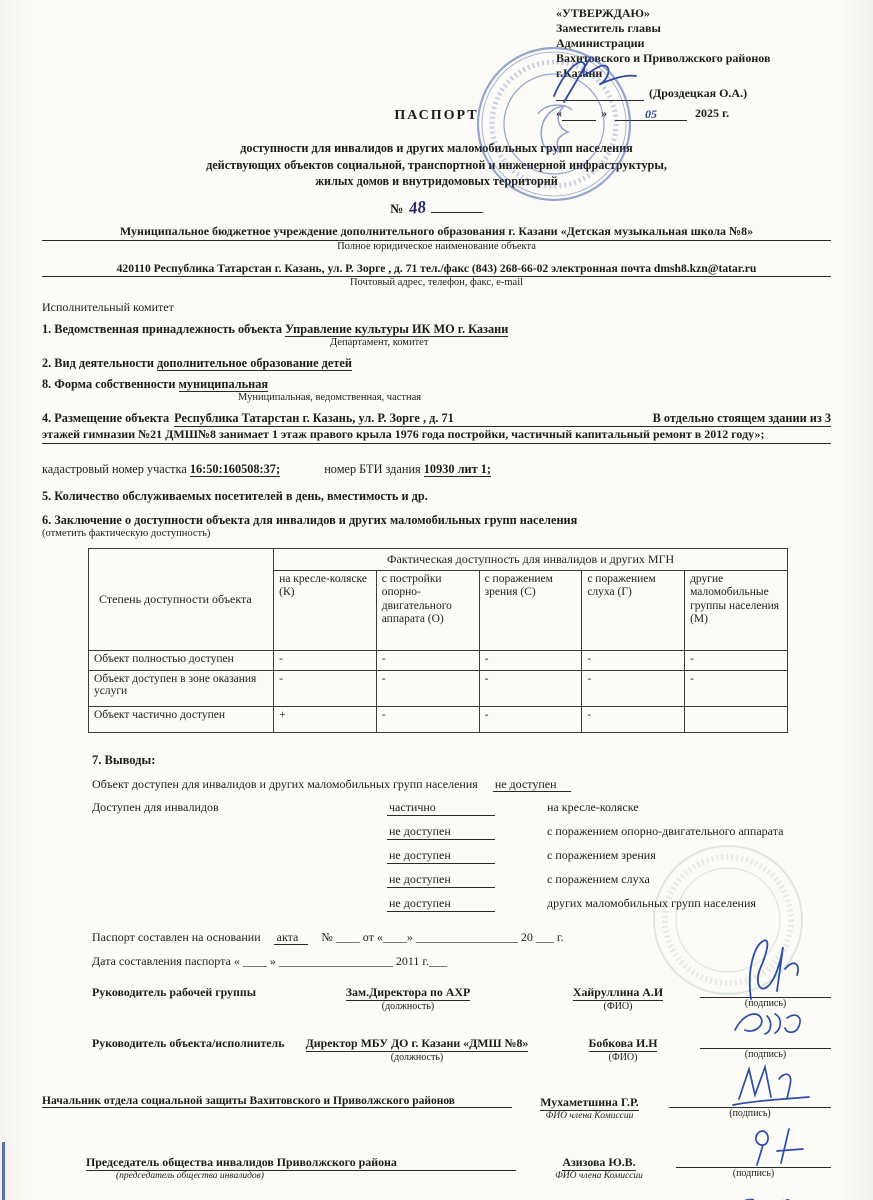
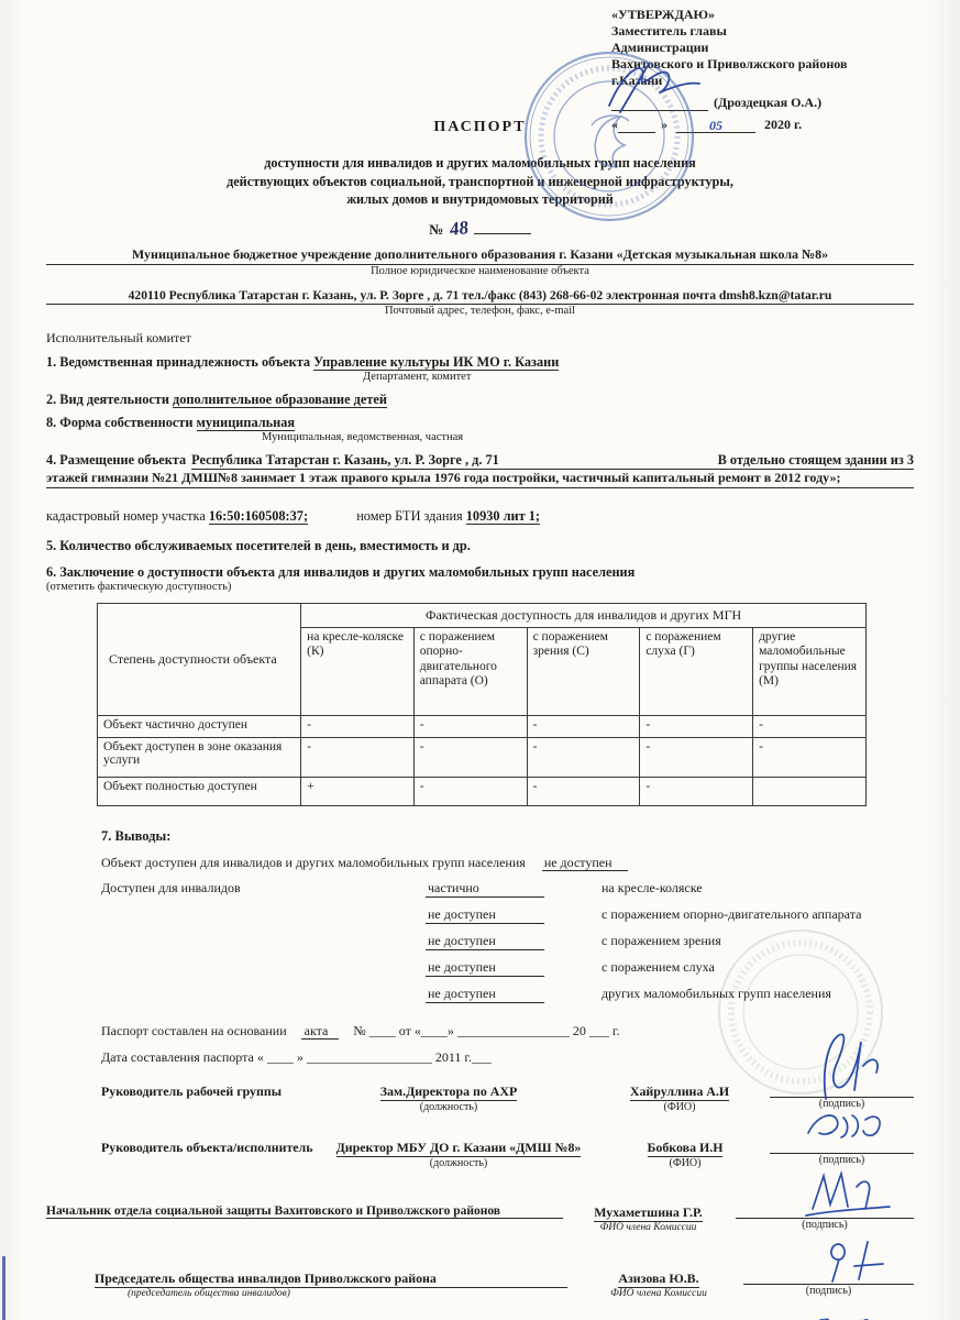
  «УТВЕРЖДАЮ»
  Заместитель главы
  Администрации
  Вахитовского и Приволжского районов
  г.азани
  (Дроздецкая О.А.)
  «
  »
  05
- 2025 г.
+ 2020 г.
  ПАСПОРТ
  доступности для инвалидов и других маломобильных групп населения
  действующих объектов социальной, транспортной и инженерной инфраструктуры,
  жилых домов и внутридомовых территорий
  Муниципальное бюджетное учреждение дополнительного образования г. Казани «Детская музыкальная школа №8»
  Полное юридическое наименование объекта
  420110 Республика Татарстан г. Казань, ул. Р. Зорге , д. 71 тел./факс (843) 268-66-02 электронная почта dmsh8.kzn@tatar.ru
  Почтовый адрес, телефон, факс, e-mail
  Исполнительный комитет
  1. Ведомственная принадлежность объекта Управление культуры ИК МО г. Казани
  Департамент, комитет
  2. Вид деятельности дополнительное образование детей
  8. Форма собственности муниципальная
  Муниципальная, ведомственная, частная
  4. Размещение объекта
  Республика Татарстан г. Казань, ул. Р. Зорге , д. 71
  В отдельно стоящем здании из 3
  этажей гимназии №21 ДМШ№8 занимает 1 этаж правого крыла 1976 года постройки, частичный капитальный ремонт в 2012 году»;
  кадастровый номер участка 16:50:160508:37; номер БТИ здания 10930 лит 1;
  5. Количество обслуживаемых посетителей в день, вместимость и др.
  6. Заключение о доступности объекта для инвалидов и других маломобильных групп населения
  (отметить фактическую доступность)
  Степень доступности объекта	Фактическая доступность для инвалидов и других МГН
- на кресле-коляске (К)	с постройки опорно-двигательного аппарата (О)	с поражением зрения (С)	с поражением слуха (Г)	другие маломобильные группы населения (М)
+ на кресле-коляске (К)	с поражением опорно-двигательного аппарата (О)	с поражением зрения (С)	с поражением слуха (Г)	другие маломобильные группы населения (М)
- Объект полностью доступен	-	-	-	-	-
+ Объект частично доступен	-	-	-	-	-
  Объект доступен в зоне оказания услуги	-	-	-	-	-
- Объект частично доступен	+	-	-	-
+ Объект полностью доступен	+	-	-	-
  7. Выводы:
  Объект доступен для инвалидов и других маломобильных групп населения не доступен
  Доступен для инвалидов
  частично
  на кресле-коляске
  не доступен
  с поражением опорно-двигательного аппарата
  не доступен
  с поражением зрения
  не доступен
  с поражением слуха
  не доступен
  других маломобильных групп населения
  Паспорт составлен на основании акта № ____ от «____» _________________ 20 ___ г.
  Дата составления паспорта « ____ » ___________________ 2011 г.___
  Руководитель рабочей группы
  Зам.Директора по АХР
  (должность)
  Хайруллина А.И
  (ФИО)
  (подпись)
  Руководитель объекта/исполнитель
  Директор МБУ ДО г. Казани «ДМШ №8»
  (должность)
  Бобкова И.Н
  (ФИО)
  (подпись)
  Начальник отдела социальной защиты Вахитовского и Приволжского районов
  Мухаметшина Г.Р.
  ФИО члена Комиссии
  (подпись)
  Председатель общества инвалидов Приволжского района
  (председатель общества инвалидов)
  Азизова Ю.В.
  ФИО члена Комиссии
  (подпись)
